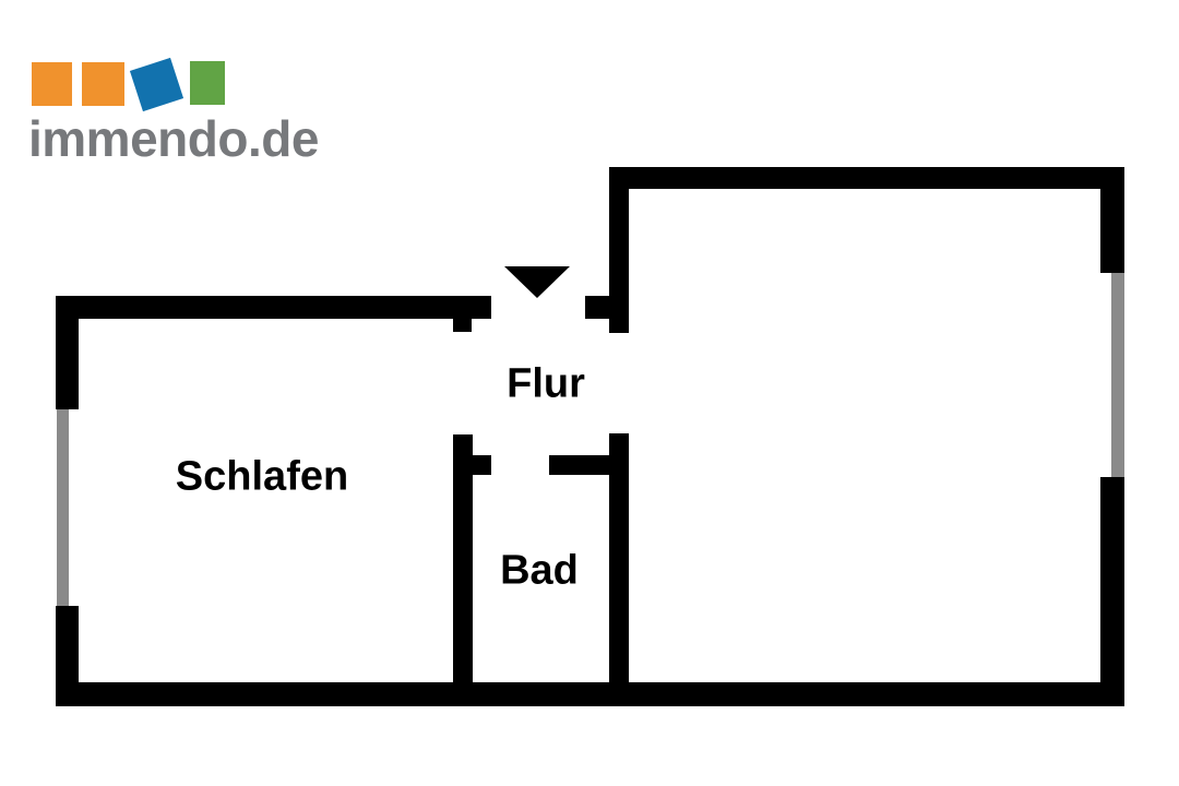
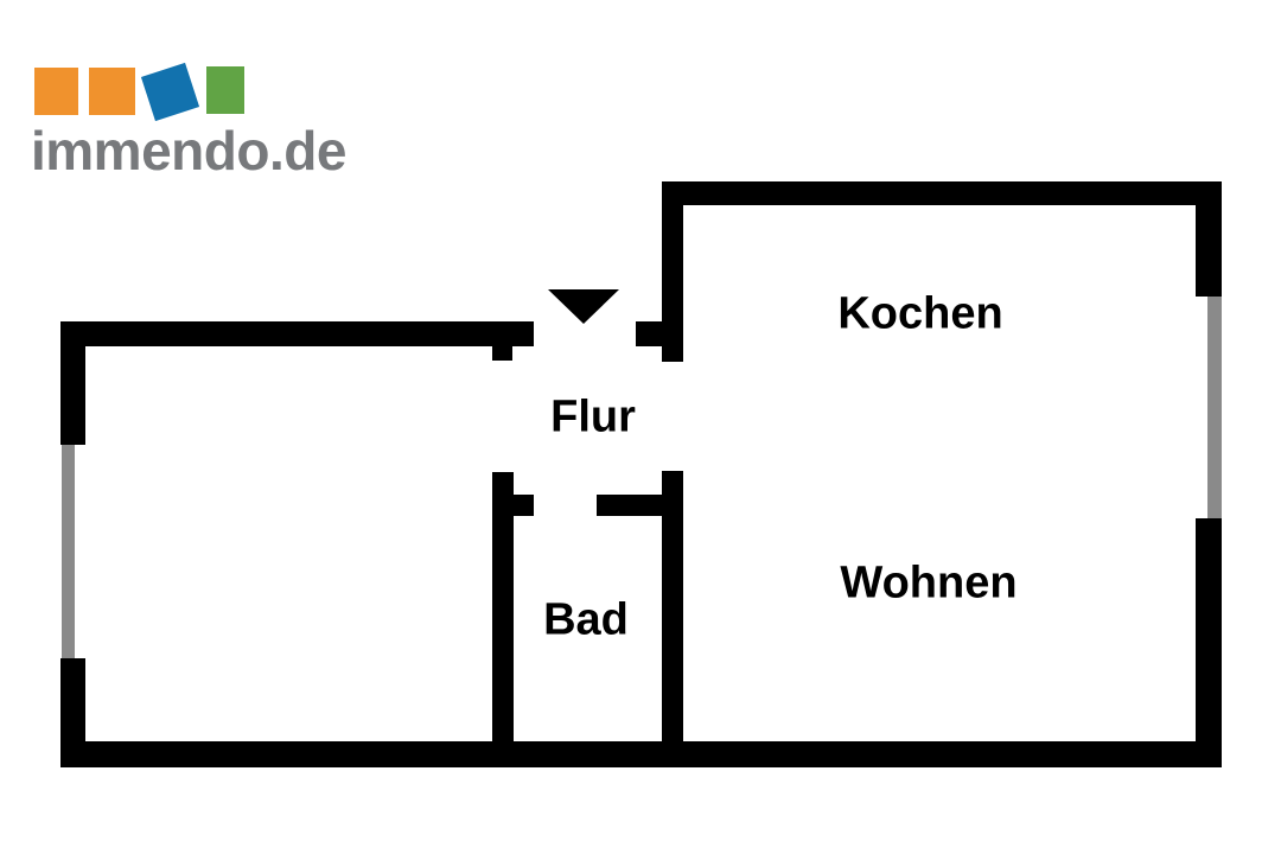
  immendo.de
- Schlafen
  Flur
  Bad
+ Kochen
+ Wohnen
